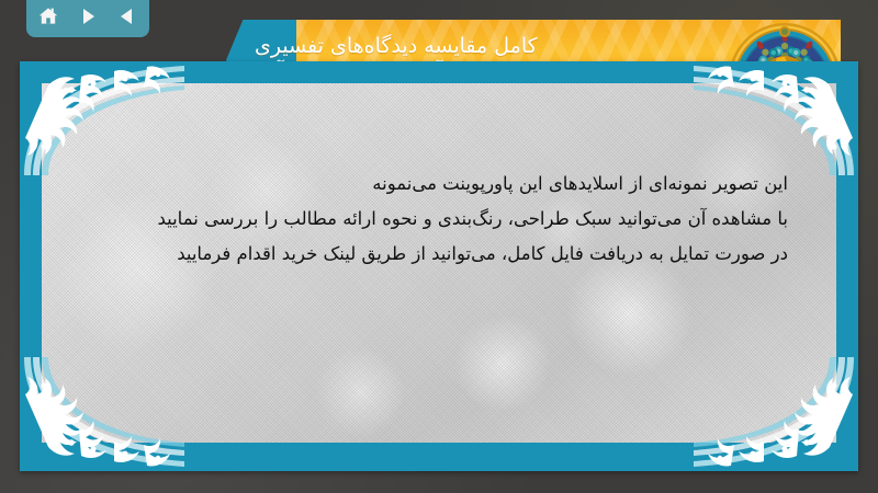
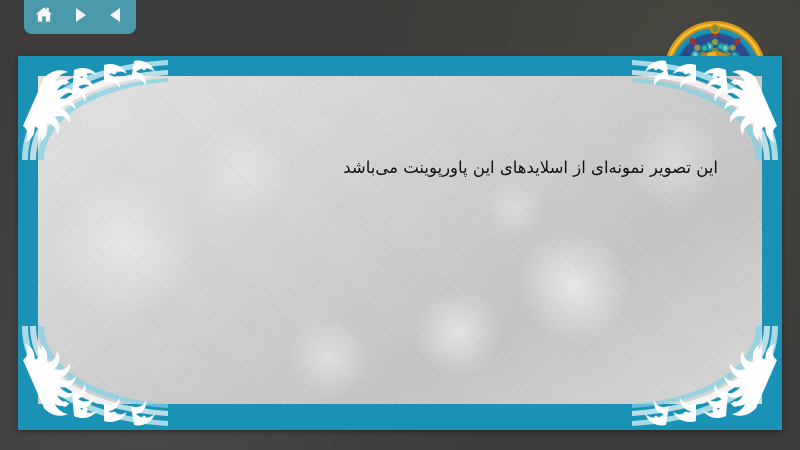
- کامل مقایسه دیدگاه‌های تفسیری
- این تصویر نمونه‌ای از اسلایدهای این پاورپوینت مینمونه
+ این تصویر نمونه‌ای از اسلایدهای این پاورپوینت می‌باشد
- با مشاهده آن میتوانید سبک طراحی، رنگ‌بندی و نحوه ارائه مطالب را بررسی نمایید
- در صورت تمایل به دریافت فایل کامل، می‌توانید از طریق لینک خرید اقدام فرمایید
